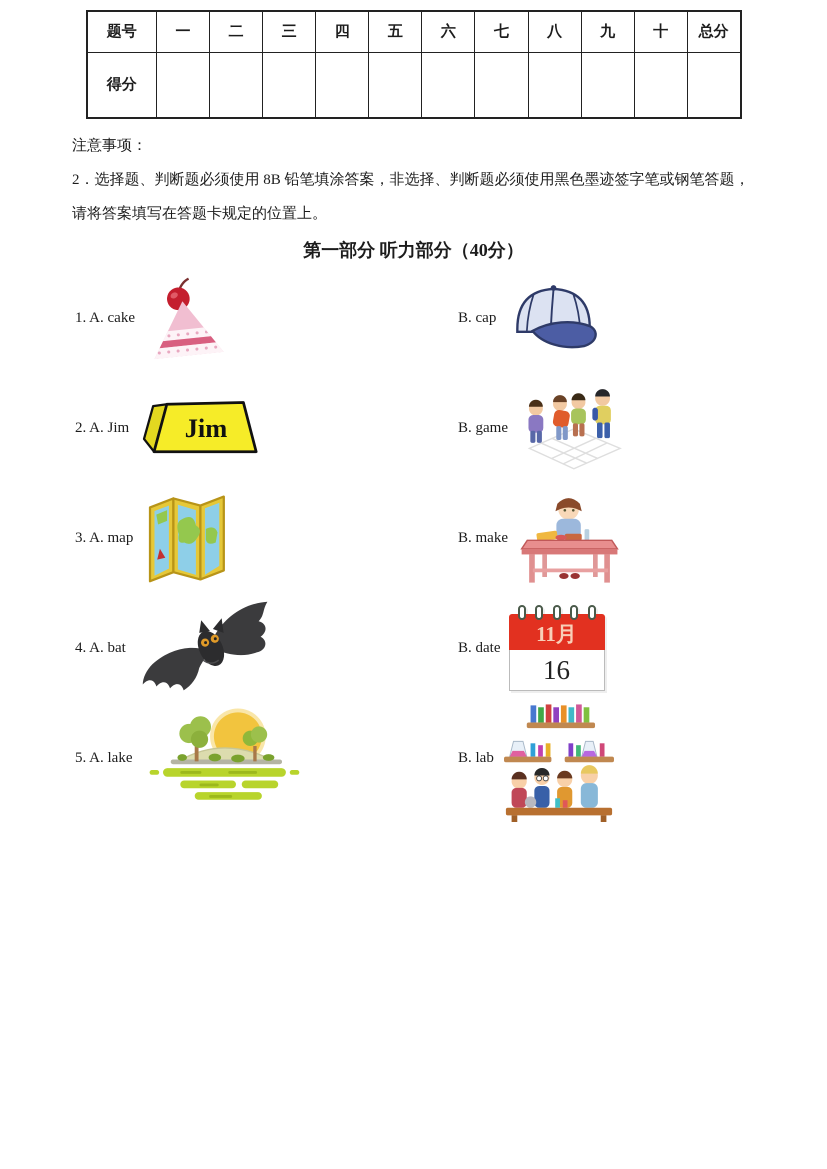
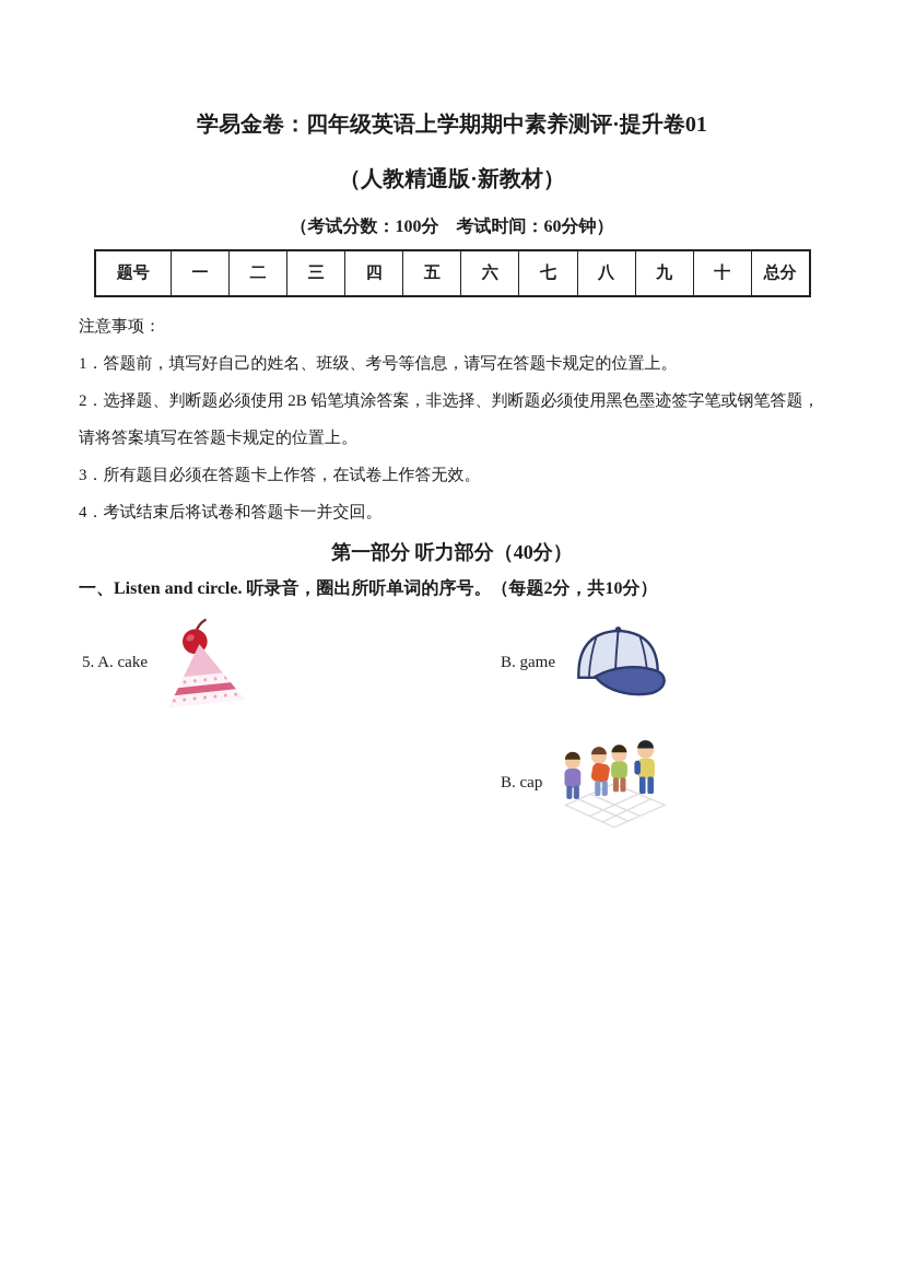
+ 学易金卷：四年级英语上学期期中素养测评·提升卷01
+ （人教精通版·新教材）
+ （考试分数：100分 考试时间：60分钟）
  题号	一	二	三	四	五	六	七	八	九	十	总分
- 得分
  注意事项：
+ 1．答题前，填写好自己的姓名、班级、考号等信息，请写在答题卡规定的位置上。
- 2．选择题、判断题必须使用 8B 铅笔填涂答案，非选择、判断题必须使用黑色墨迹签字笔或钢笔答题，请将答案填写在答题卡规定的位置上。
+ 2．选择题、判断题必须使用 2B 铅笔填涂答案，非选择、判断题必须使用黑色墨迹签字笔或钢笔答题，请将答案填写在答题卡规定的位置上。
+ 3．所有题目必须在答题卡上作答，在试卷上作答无效。
+ 4．考试结束后将试卷和答题卡一并交回。
  第一部分 听力部分（40分）
+ 一、Listen and circle. 听录音，圈出所听单词的序号。（每题2分，共10分）
- 1. A. cake
+ 5. A. cake
- B. cap
+ B. game
- 2. A. Jim
- Jim
- B. game
+ B. cap
- 3. A. map
- B. make
- 4. A. bat
- B. date
- 11月
- 16
- 5. A. lake
- B. lab
